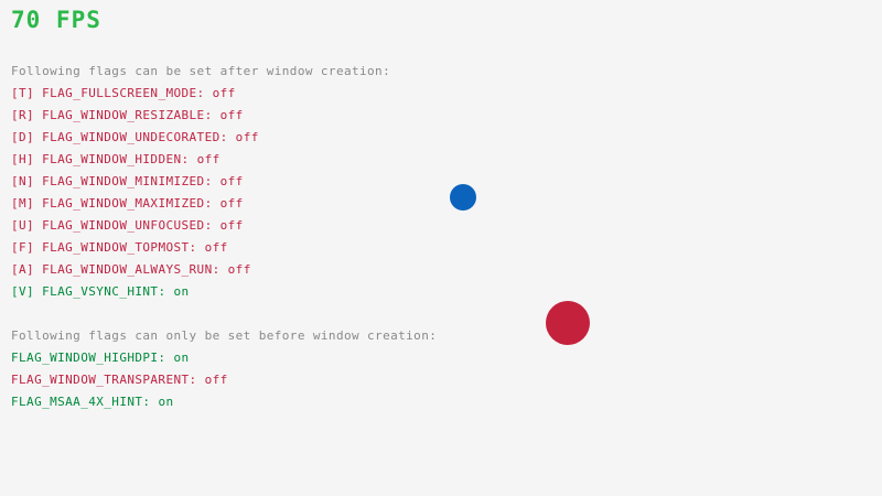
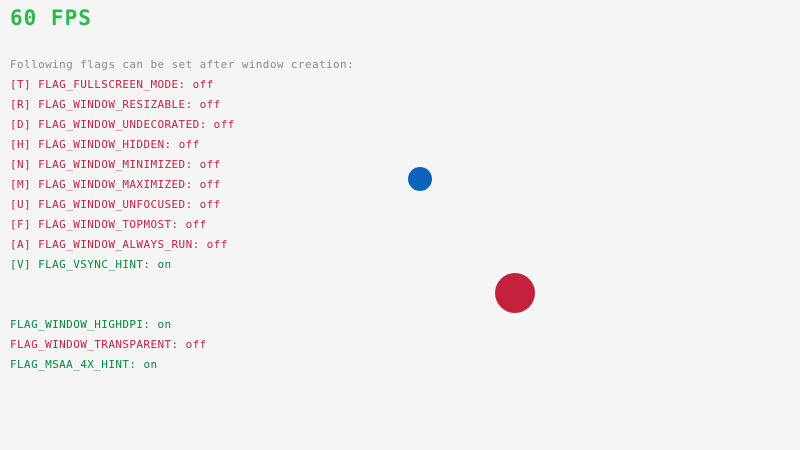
- 70 FPS
+ 60 FPS
  Following flags can be set after window creation:
- Following flags can only be set before window creation:
  [T] FLAG_FULLSCREEN_MODE: off
  [R] FLAG_WINDOW_RESIZABLE: off
  [D] FLAG_WINDOW_UNDECORATED: off
  [H] FLAG_WINDOW_HIDDEN: off
  [N] FLAG_WINDOW_MINIMIZED: off
  [M] FLAG_WINDOW_MAXIMIZED: off
  [U] FLAG_WINDOW_UNFOCUSED: off
  [F] FLAG_WINDOW_TOPMOST: off
  [A] FLAG_WINDOW_ALWAYS_RUN: off
  [V] FLAG_VSYNC_HINT: on
  FLAG_WINDOW_HIGHDPI: on
  FLAG_WINDOW_TRANSPARENT: off
  FLAG_MSAA_4X_HINT: on
